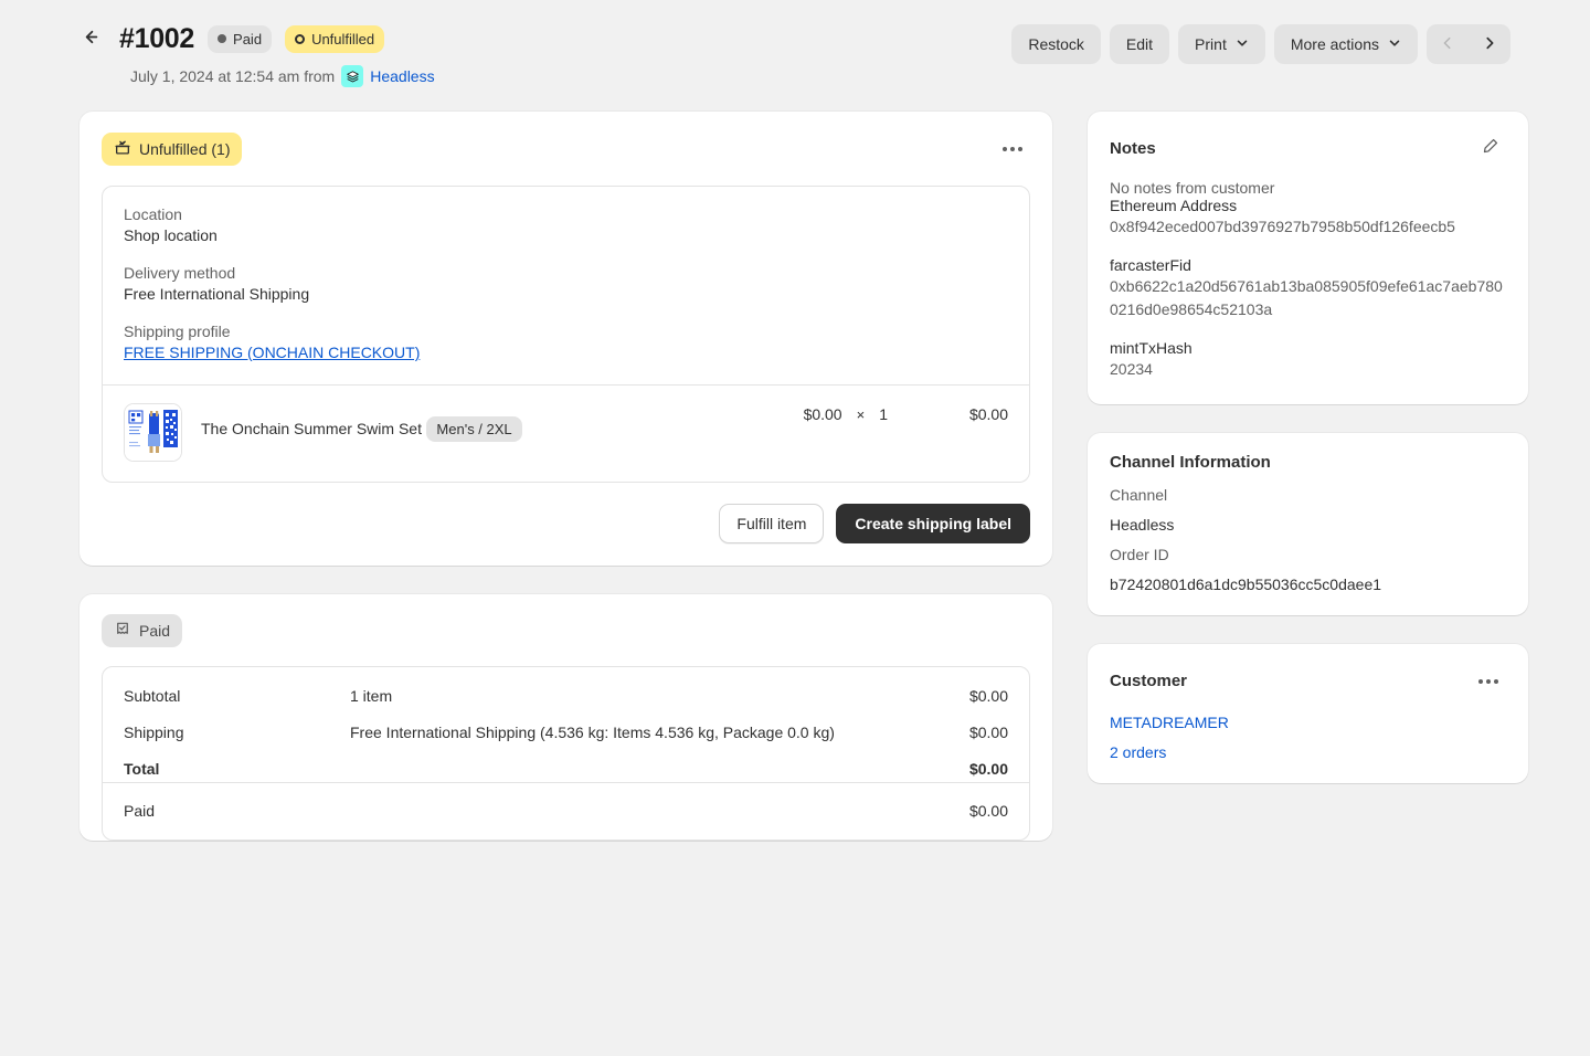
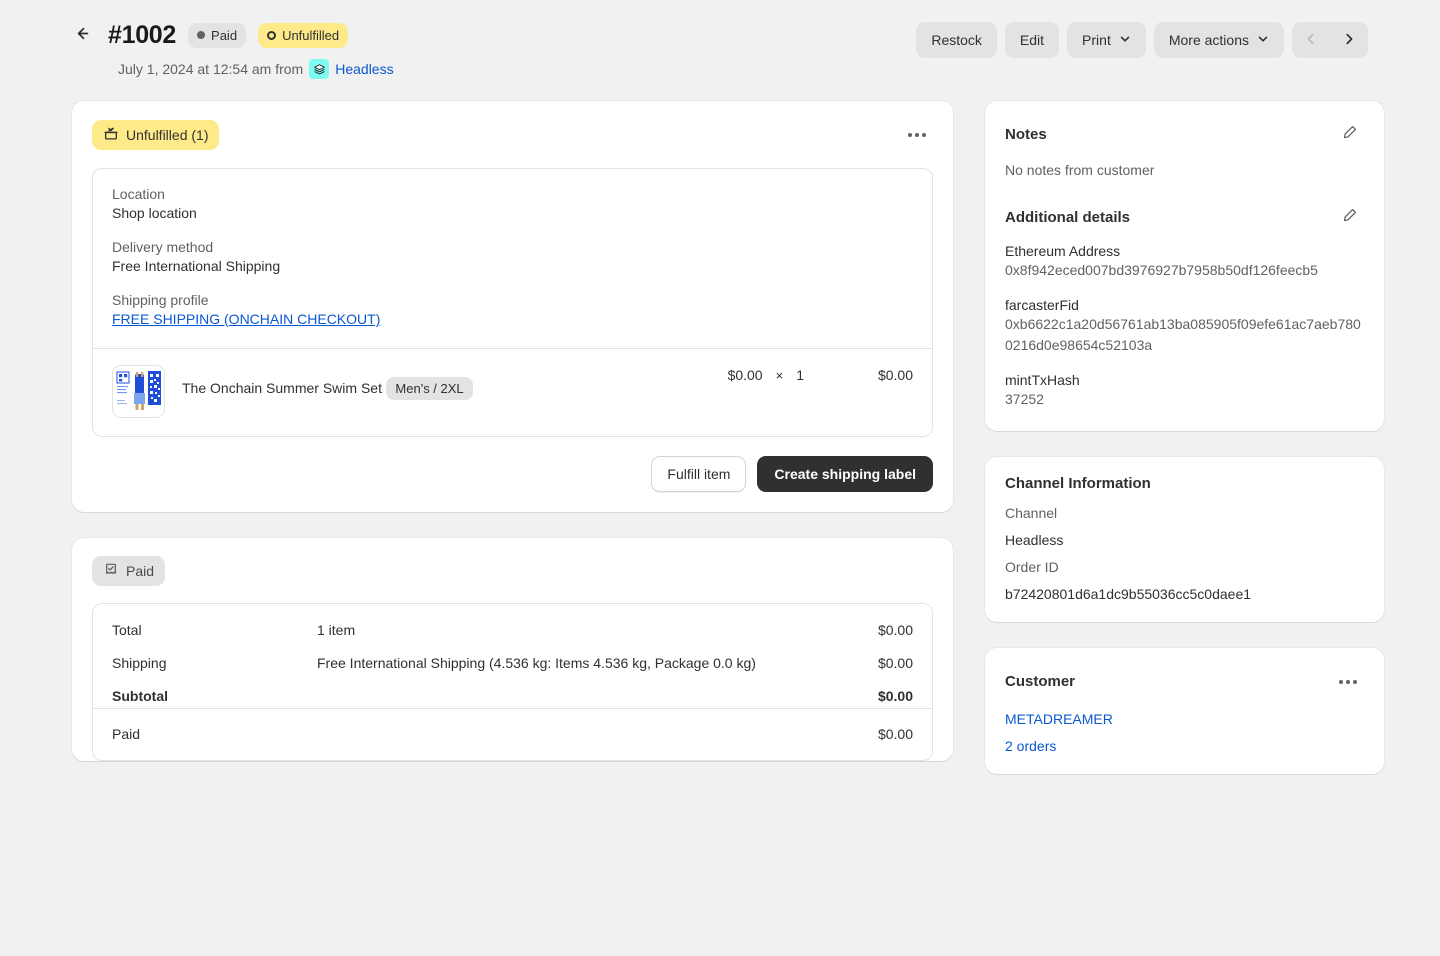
  #1002
  Paid
  Unfulfilled
  July 1, 2024 at 12:54 am from
  Headless
  Restock
  Edit
  Print
  More actions
  Unfulfilled (1)
  Location
  Shop location
  Delivery method
  Free International Shipping
  Shipping profile
  FREE SHIPPING (ONCHAIN CHECKOUT)
  The Onchain Summer Swim Set Men's / 2XL
  $0.00
  ×
  1
  $0.00
  Fulfill item
  Create shipping label
  Paid
- Subtotal	1 item	$0.00
+ Total	1 item	$0.00
  Shipping	Free International Shipping (4.536 kg: Items 4.536 kg, Package 0.0 kg)	$0.00
- Total		$0.00
+ Subtotal		$0.00
  Paid		$0.00
  Notes
  No notes from customer
+ Additional details
  Ethereum Address
  0x8f942eced007bd3976927b7958b50df126feecb5
  farcasterFid
  0xb6622c1a20d56761ab13ba085905f09efe61ac7aeb7800216d0e98654c52103a
  mintTxHash
- 20234
+ 37252
  Channel Information
  Channel
  Headless
  Order ID
  b72420801d6a1dc9b55036cc5c0daee1
  Customer
  METADREAMER
  2 orders
